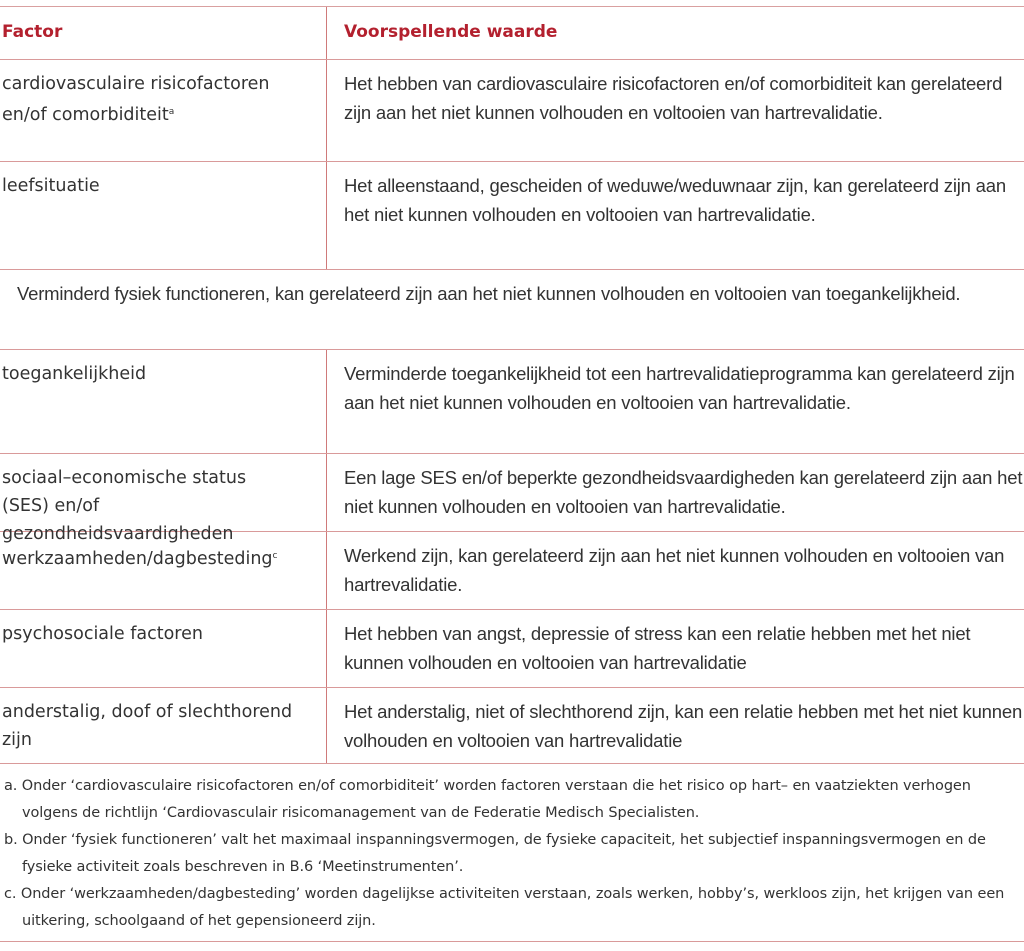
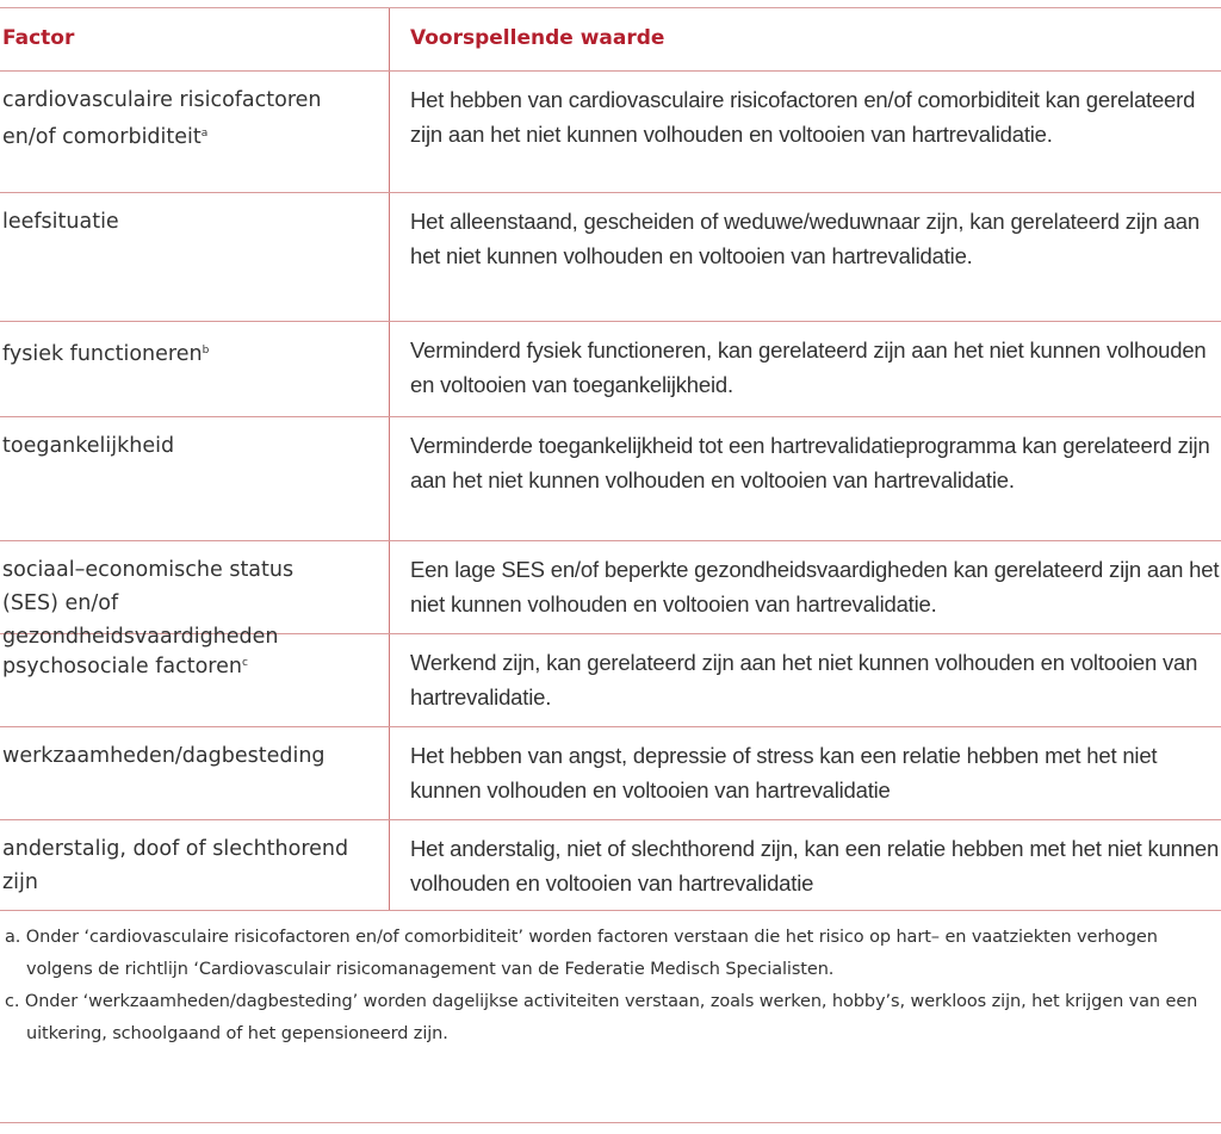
  Factor
  Voorspellende waarde
  cardiovasculaire risicofactoren en/of comorbiditeita
  Het hebben van cardiovasculaire risicofactoren en/of comorbiditeit kan gerelateerd zijn aan het niet kunnen volhouden en voltooien van hartrevalidatie.
  leefsituatie
  Het alleenstaand, gescheiden of weduwe/weduwnaar zijn, kan gerelateerd zijn aan het niet kunnen volhouden en voltooien van hartrevalidatie.
+ fysiek functionerenb
  Verminderd fysiek functioneren, kan gerelateerd zijn aan het niet kunnen volhouden en voltooien van toegankelijkheid.
  toegankelijkheid
  Verminderde toegankelijkheid tot een hartrevalidatieprogramma kan gerelateerd zijn aan het niet kunnen volhouden en voltooien van hartrevalidatie.
  sociaal–economische status (SES) en/of gezondheidsvaardigheden
  Een lage SES en/of beperkte gezondheidsvaardigheden kan gerelateerd zijn aan het niet kunnen volhouden en voltooien van hartrevalidatie.
- werkzaamheden/dagbestedingc
+ psychosociale factorenc
  Werkend zijn, kan gerelateerd zijn aan het niet kunnen volhouden en voltooien van hartrevalidatie.
- psychosociale factoren
+ werkzaamheden/dagbesteding
  Het hebben van angst, depressie of stress kan een relatie hebben met het niet kunnen volhouden en voltooien van hartrevalidatie
  anderstalig, doof of slechthorend zijn
  Het anderstalig, niet of slechthorend zijn, kan een relatie hebben met het niet kunnen volhouden en voltooien van hartrevalidatie
  a. Onder ‘cardiovasculaire risicofactoren en/of comorbiditeit’ worden factoren verstaan die het risico op hart– en vaatziekten verhogen volgens de richtlijn ‘Cardiovasculair risicomanagement van de Federatie Medisch Specialisten.
- b. Onder ‘fysiek functioneren’ valt het maximaal inspanningsvermogen, de fysieke capaciteit, het subjectief inspanningsvermogen en de fysieke activiteit zoals beschreven in B.6 ‘Meetinstrumenten’.
  c. Onder ‘werkzaamheden/dagbesteding’ worden dagelijkse activiteiten verstaan, zoals werken, hobby’s, werkloos zijn, het krijgen van een uitkering, schoolgaand of het gepensioneerd zijn.
